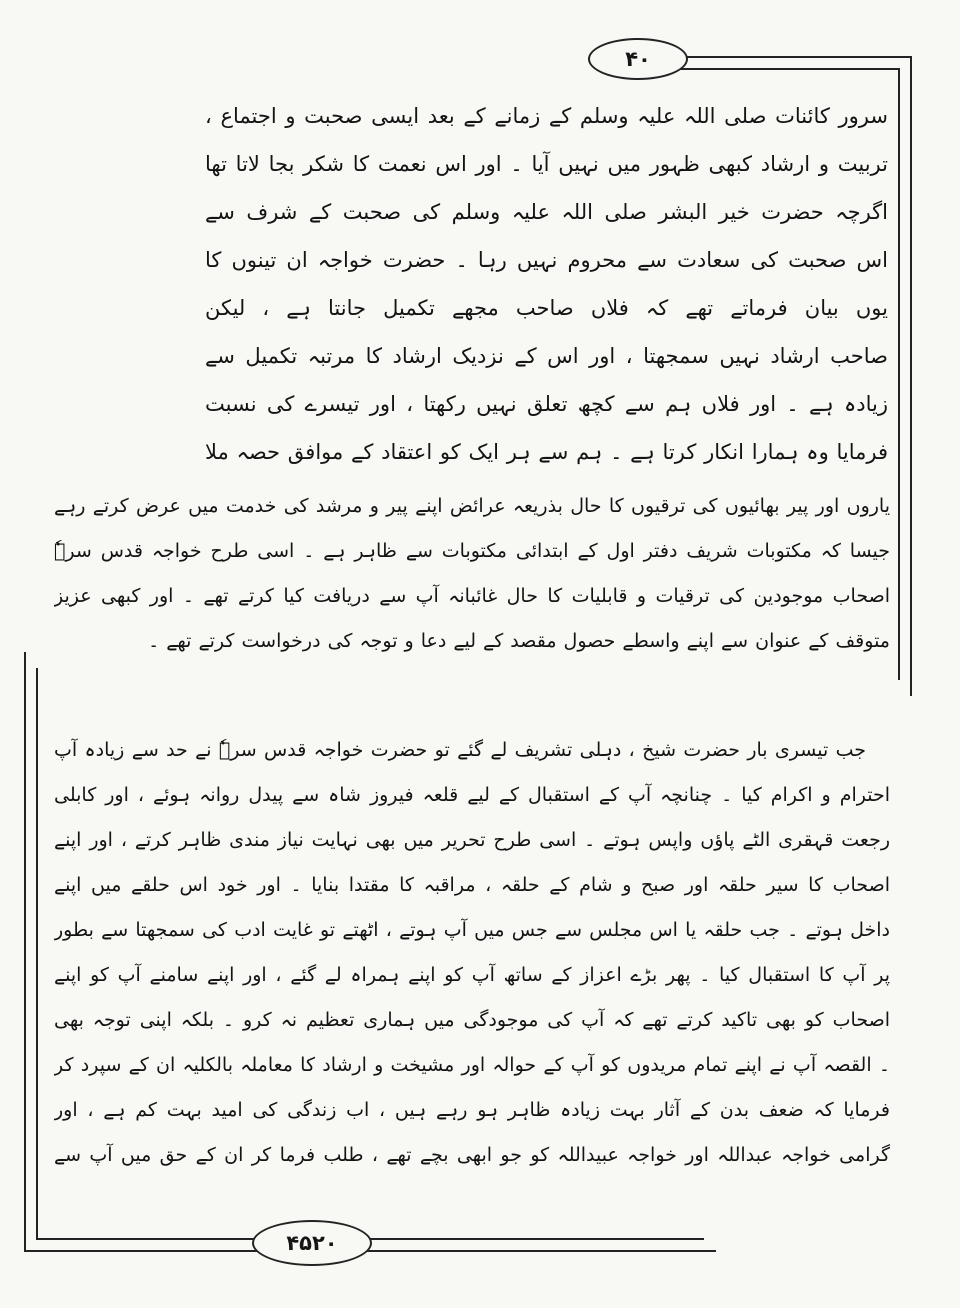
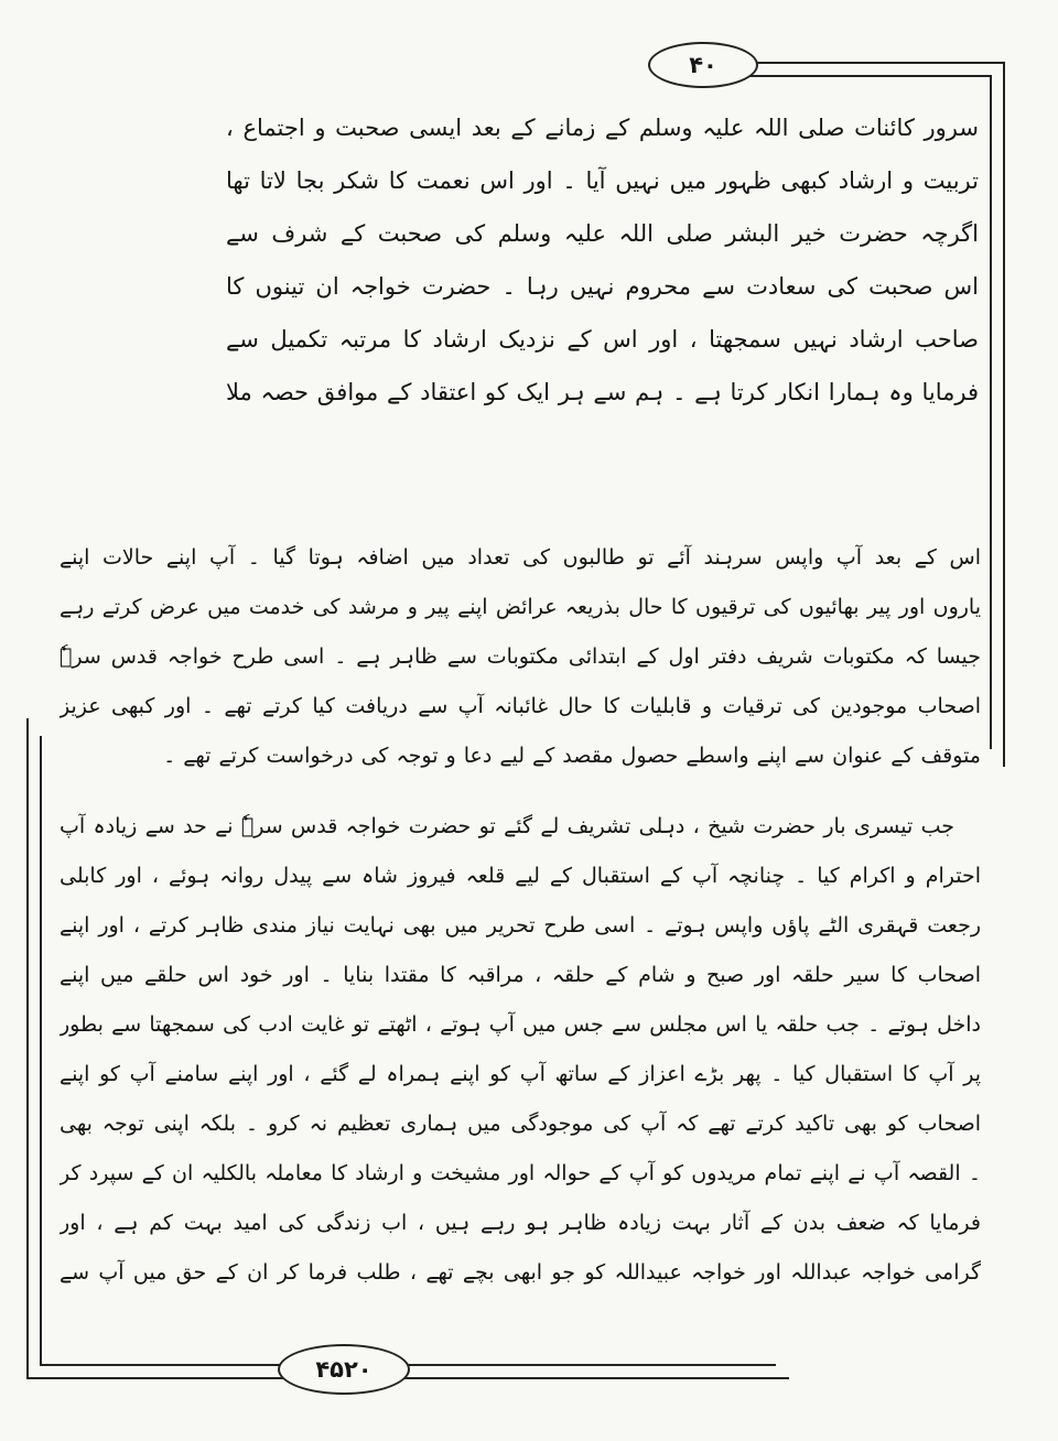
  ۴۰
  ۴۵۲۰
  سرور کائنات صلی اللہ علیہ وسلم کے زمانے کے بعد ایسی صحبت و اجتماع ،
  تربیت و ارشاد کبھی ظہور میں نہیں آیا ۔ اور اس نعمت کا شکر بجا لاتا تھا
  اگرچہ حضرت خیر البشر صلی اللہ علیہ وسلم کی صحبت کے شرف سے
  اس صحبت کی سعادت سے محروم نہیں رہا ۔ حضرت خواجہ ان تینوں کا
- یوں بیان فرماتے تھے کہ فلاں صاحب مجھے تکمیل جانتا ہے ، لیکن
  صاحب ارشاد نہیں سمجھتا ، اور اس کے نزدیک ارشاد کا مرتبہ تکمیل سے
- زیادہ ہے ۔ اور فلاں ہم سے کچھ تعلق نہیں رکھتا ، اور تیسرے کی نسبت
  فرمایا وہ ہمارا انکار کرتا ہے ۔ ہم سے ہر ایک کو اعتقاد کے موافق حصہ ملا
+ اس کے بعد آپ واپس سرہند آئے تو طالبوں کی تعداد میں اضافہ ہوتا گیا ۔ آپ اپنے حالات اپنے
  یاروں اور پیر بھائیوں کی ترقیوں کا حال بذریعہ عرائض اپنے پیر و مرشد کی خدمت میں عرض کرتے رہے
  جیسا کہ مکتوبات شریف دفتر اول کے ابتدائی مکتوبات سے ظاہر ہے ۔ اسی طرح خواجہ قدس سرہٗ
  اصحاب موجودین کی ترقیات و قابلیات کا حال غائبانہ آپ سے دریافت کیا کرتے تھے ۔ اور کبھی عزیز
  متوقف کے عنوان سے اپنے واسطے حصول مقصد کے لیے دعا و توجہ کی درخواست کرتے تھے ۔
  جب تیسری بار حضرت شیخ ، دہلی تشریف لے گئے تو حضرت خواجہ قدس سرہٗ نے حد سے زیادہ آپ
  احترام و اکرام کیا ۔ چنانچہ آپ کے استقبال کے لیے قلعہ فیروز شاہ سے پیدل روانہ ہوئے ، اور کابلی
  رجعت قہقری الٹے پاؤں واپس ہوتے ۔ اسی طرح تحریر میں بھی نہایت نیاز مندی ظاہر کرتے ، اور اپنے
  اصحاب کا سیر حلقہ اور صبح و شام کے حلقہ ، مراقبہ کا مقتدا بنایا ۔ اور خود اس حلقے میں اپنے
  داخل ہوتے ۔ جب حلقہ یا اس مجلس سے جس میں آپ ہوتے ، اٹھتے تو غایت ادب کی سمجھتا سے بطور
  پر آپ کا استقبال کیا ۔ پھر بڑے اعزاز کے ساتھ آپ کو اپنے ہمراہ لے گئے ، اور اپنے سامنے آپ کو اپنے
  اصحاب کو بھی تاکید کرتے تھے کہ آپ کی موجودگی میں ہماری تعظیم نہ کرو ۔ بلکہ اپنی توجہ بھی
  ۔ القصہ آپ نے اپنے تمام مریدوں کو آپ کے حوالہ اور مشیخت و ارشاد کا معاملہ بالکلیہ ان کے سپرد کر
  فرمایا کہ ضعف بدن کے آثار بہت زیادہ ظاہر ہو رہے ہیں ، اب زندگی کی امید بہت کم ہے ، اور
  گرامی خواجہ عبداللہ اور خواجہ عبیداللہ کو جو ابھی بچے تھے ، طلب فرما کر ان کے حق میں آپ سے
